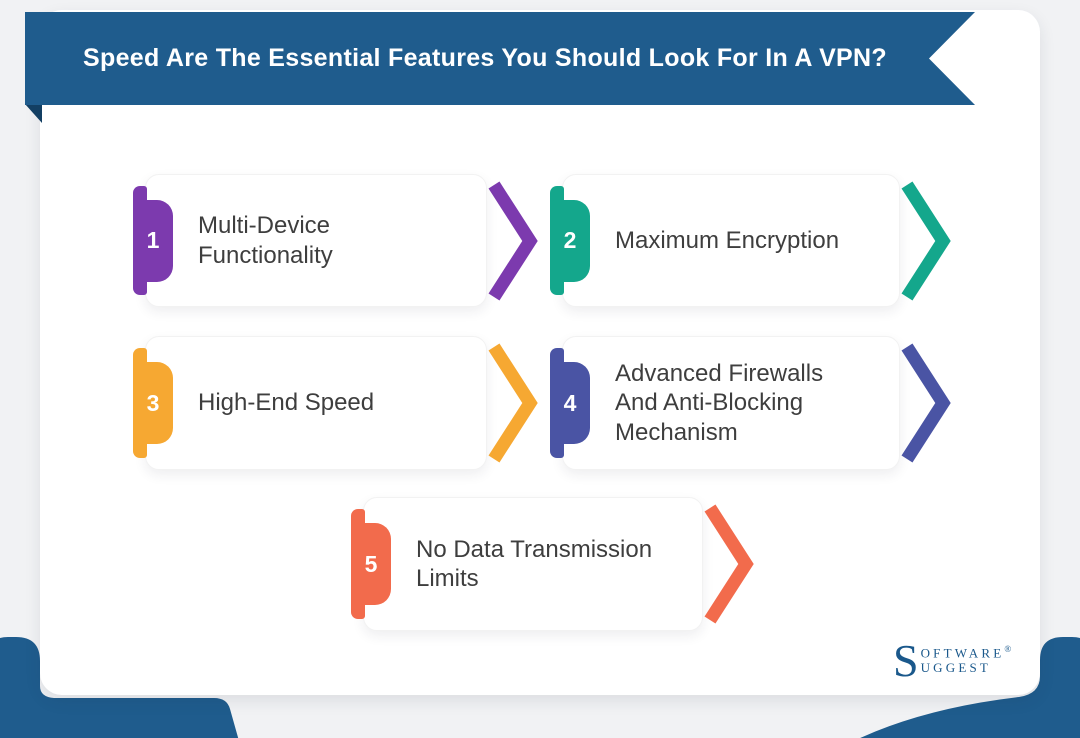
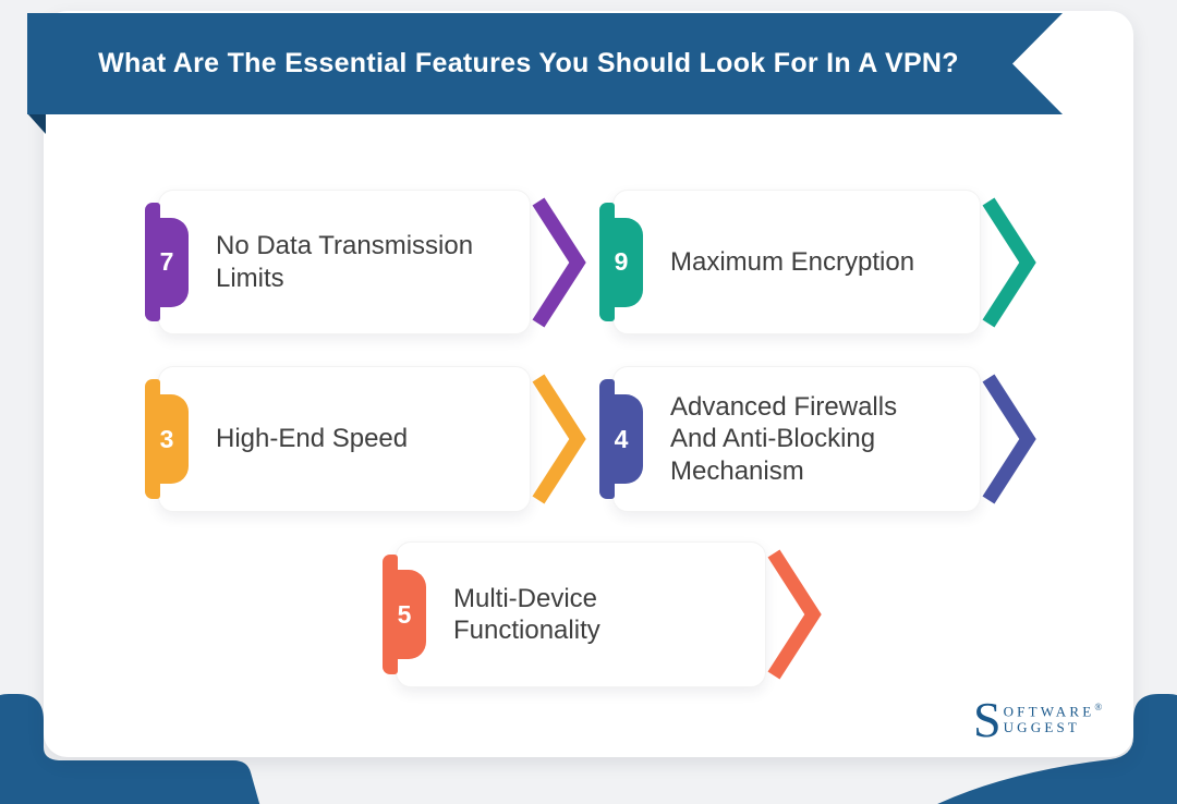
- Speed Are The Essential Features You Should Look For In A VPN?
+ What Are The Essential Features You Should Look For In A VPN?
- 1
+ 7
- Multi-Device Functionality
+ No Data Transmission Limits
- 2
+ 9
  Maximum Encryption
  3
  High-End Speed
  4
  Advanced Firewalls And Anti-Blocking Mechanism
  5
- No Data Transmission Limits
+ Multi-Device Functionality
  S
  OFTWARE®
  UGGEST
